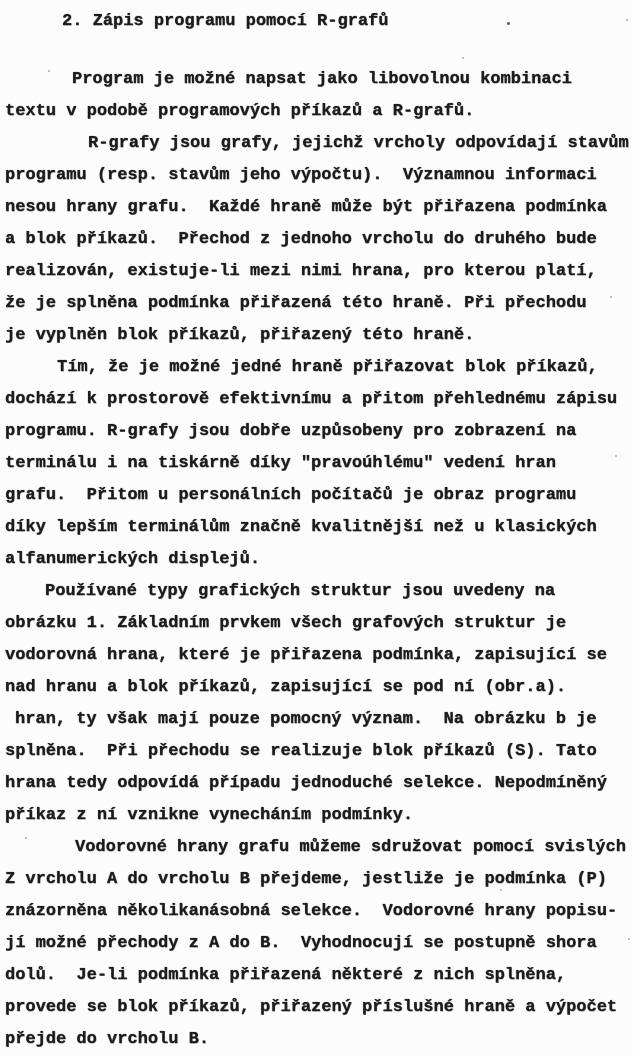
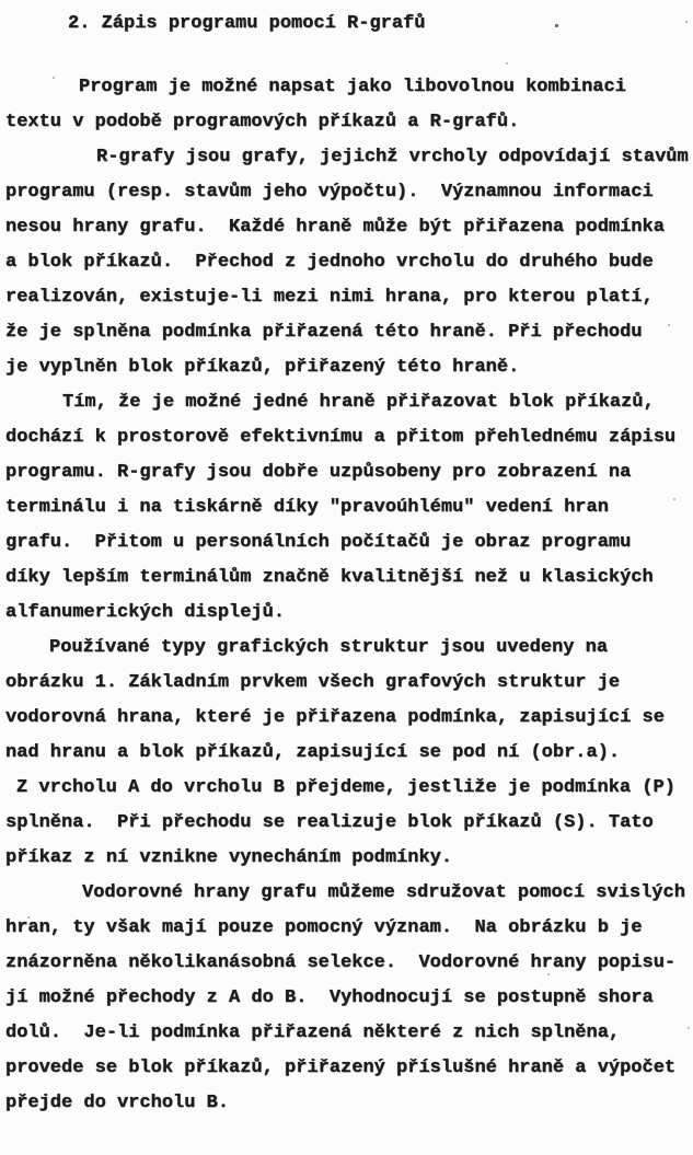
  2. Zápis programu pomocí R-grafů
  Program je možné napsat jako libovolnou kombinaci
  textu v podobě programových příkazů a R-grafů.
  R-grafy jsou grafy, jejichž vrcholy odpovídají stavům
  programu (resp. stavům jeho výpočtu). Významnou informaci
  nesou hrany grafu. Každé hraně může být přiřazena podmínka
  a blok příkazů. Přechod z jednoho vrcholu do druhého bude
  realizován, existuje-li mezi nimi hrana, pro kterou platí,
  že je splněna podmínka přiřazená této hraně. Při přechodu
  je vyplněn blok příkazů, přiřazený této hraně.
  Tím, že je možné jedné hraně přiřazovat blok příkazů,
  dochází k prostorově efektivnímu a přitom přehlednému zápisu
  programu. R-grafy jsou dobře uzpůsobeny pro zobrazení na
  terminálu i na tiskárně díky "pravoúhlému" vedení hran
  grafu. Přitom u personálních počítačů je obraz programu
  díky lepším terminálům značně kvalitnější než u klasických
  alfanumerických displejů.
  Používané typy grafických struktur jsou uvedeny na
  obrázku 1. Základním prvkem všech grafových struktur je
  vodorovná hrana, které je přiřazena podmínka, zapisující se
  nad hranu a blok příkazů, zapisující se pod ní (obr.a).
- hran, ty však mají pouze pomocný význam. Na obrázku b je
+ Z vrcholu A do vrcholu B přejdeme, jestliže je podmínka (P)
  splněna. Při přechodu se realizuje blok příkazů (S). Tato
- hrana tedy odpovídá případu jednoduché selekce. Nepodmíněný
  příkaz z ní vznikne vynecháním podmínky.
  Vodorovné hrany grafu můžeme sdružovat pomocí svislých
- Z vrcholu A do vrcholu B přejdeme, jestliže je podmínka (P)
+ hran, ty však mají pouze pomocný význam. Na obrázku b je
  znázorněna několikanásobná selekce. Vodorovné hrany popisu-
  jí možné přechody z A do B. Vyhodnocují se postupně shora
  dolů. Je-li podmínka přiřazená některé z nich splněna,
  provede se blok příkazů, přiřazený příslušné hraně a výpočet
  přejde do vrcholu B.
